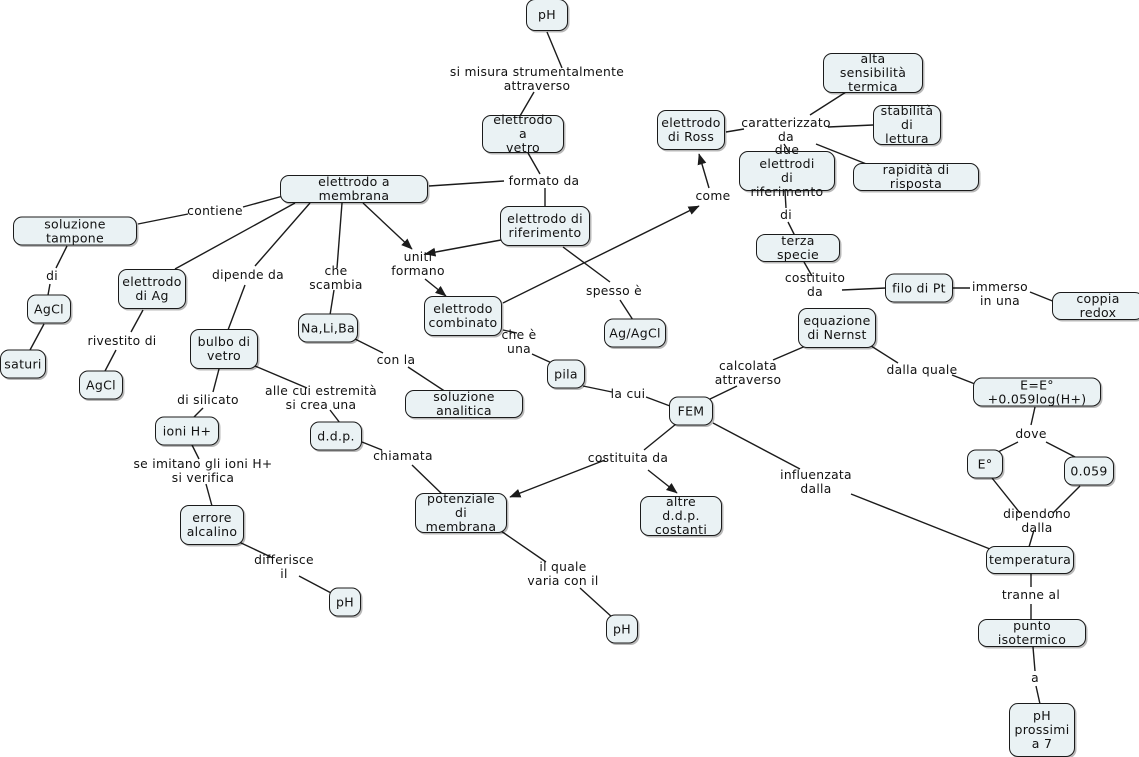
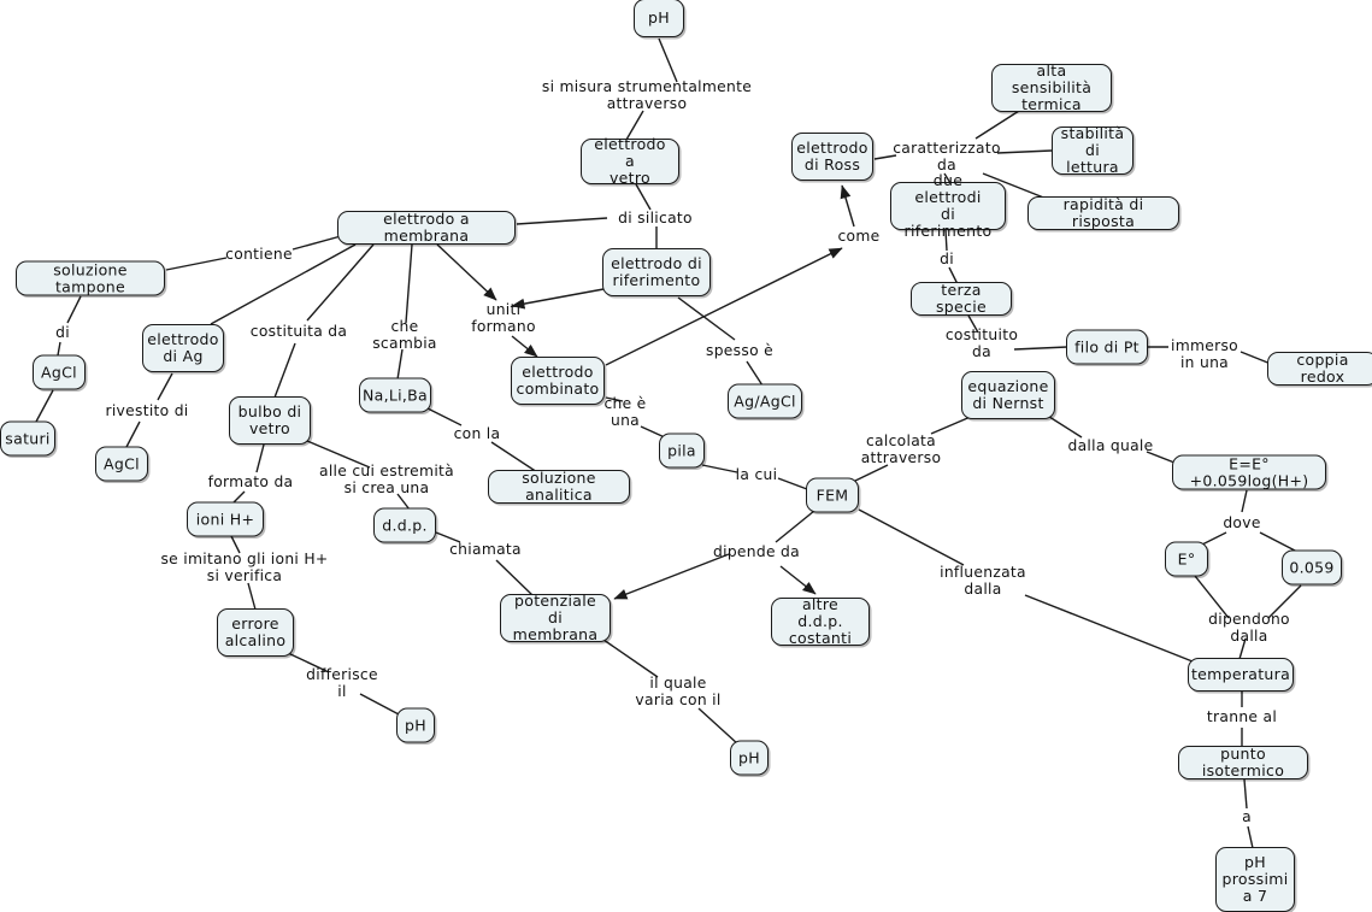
  pH
  elettrodo a
  vetro
  elettrodo a membrana
  soluzione tampone
  AgCl
  saturi
  elettrodo
  di Ag
  AgCl
  bulbo di
  vetro
  ioni H+
  errore
  alcalino
  pH
  Na,Li,Ba
  d.d.p.
  soluzione analitica
  elettrodo di
  riferimento
  elettrodo
  combinato
  pila
  FEM
  altre d.d.p.
  costanti
  potenziale
  di membrana
  pH
  Ag/AgCl
  elettrodo
  di Ross
  alta sensibilità
  termica
  stabilità
  di lettura
  rapidità di risposta
  due elettrodi
  di riferimento
  terza specie
  filo di Pt
  coppia redox
  equazione
  di Nernst
  E=E°+0.059log(H+)
  E°
  0.059
  temperatura
  punto isotermico
  pH
  prossimi
  a 7
  si misura strumentalmente
  attraverso
- formato da
+ di silicato
  contiene
  di
  rivestito di
- dipende da
+ costituita da
- di silicato
+ formato da
  se imitano gli ioni H+
  si verifica
  differisce
  il
  che
  scambia
  alle cui estremità
  si crea una
  con la
  chiamata
  uniti
  formano
  che è
  una
  spesso è
  come
  la cui
- costituita da
+ dipende da
  il quale
  varia con il
  calcolata
  attraverso
  influenzata
  dalla
  caratterizzato
  da
  di
  costituito
  da
  immerso
  in una
  dalla quale
  dove
  dipendono dalla
  tranne al
  a
